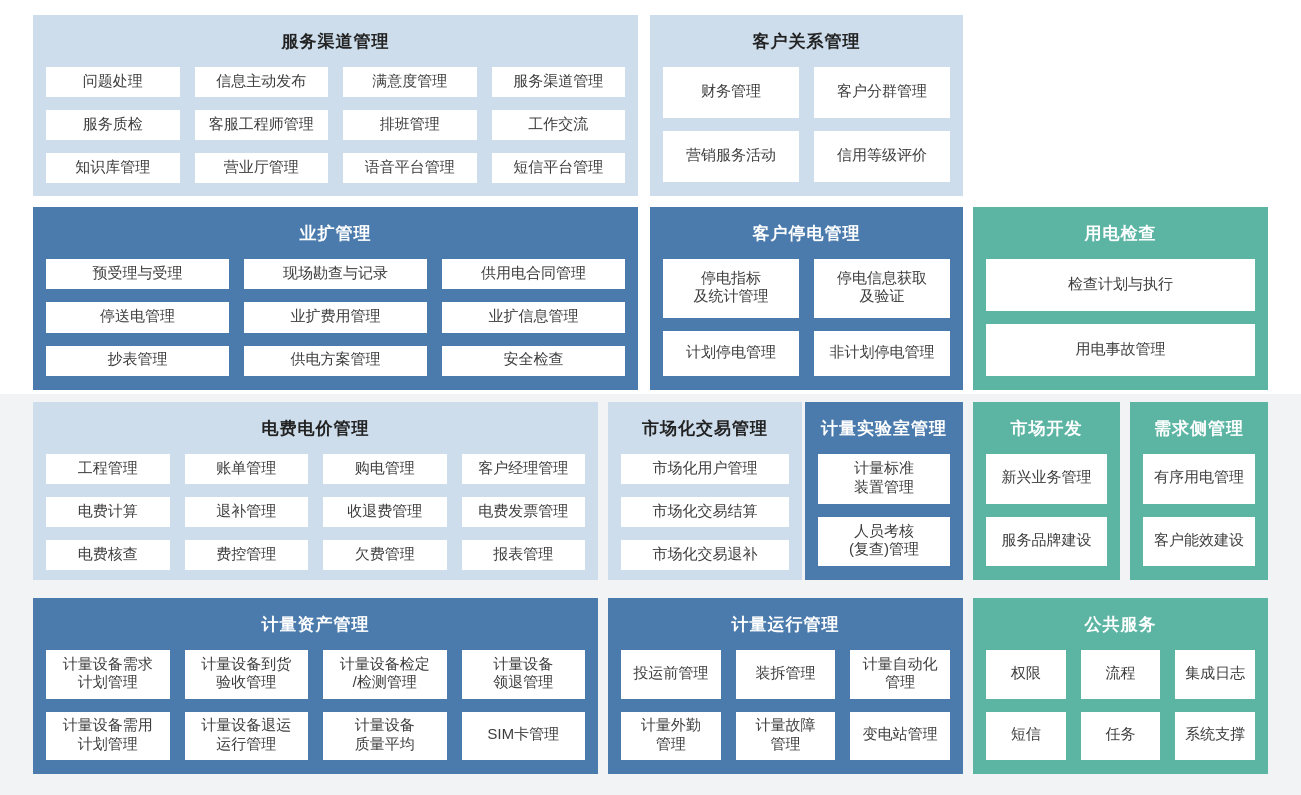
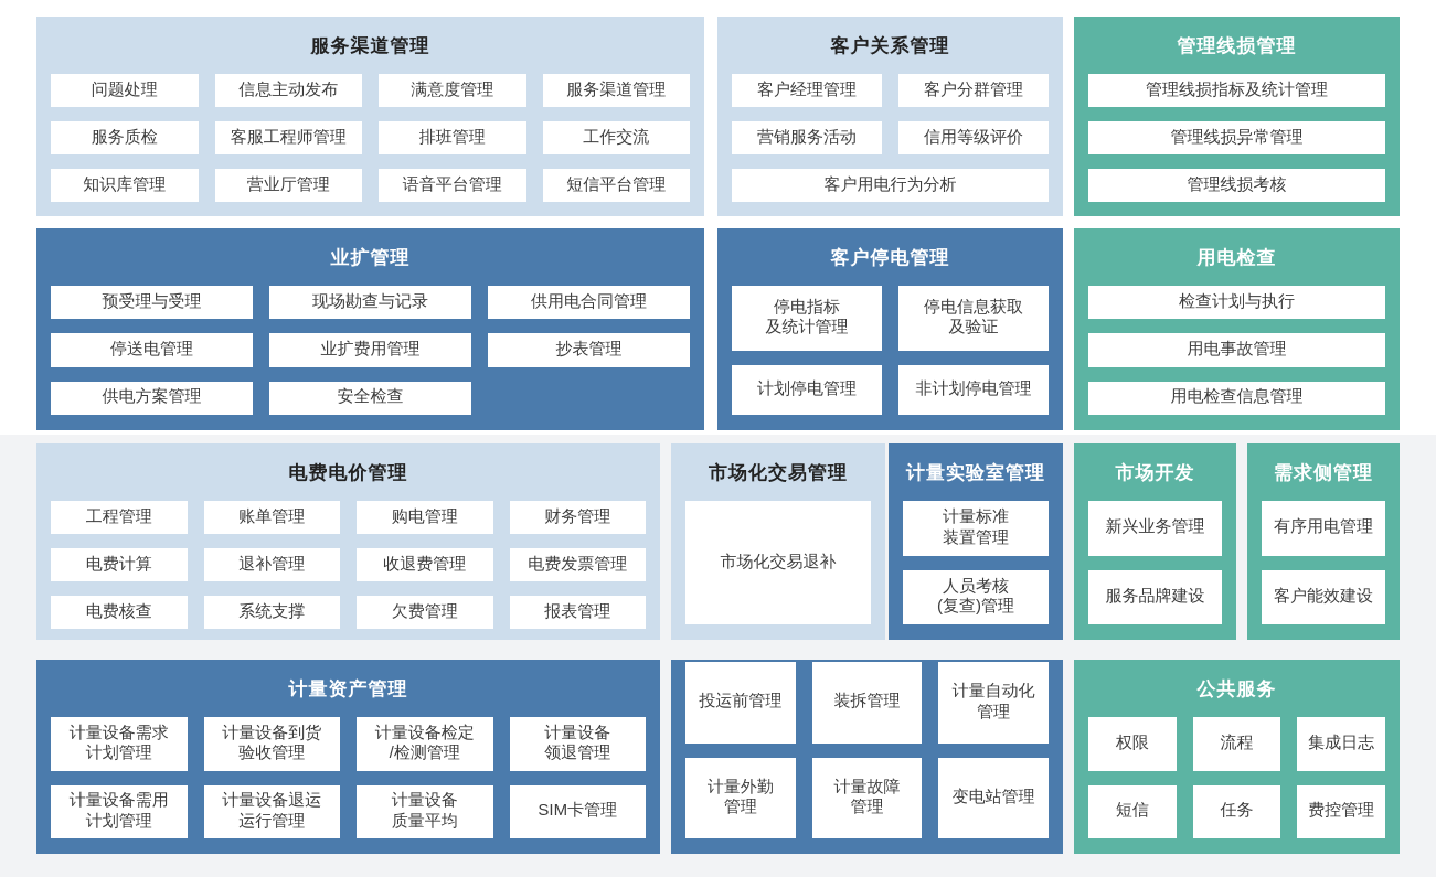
  服务渠道管理
  问题处理
  信息主动发布
  满意度管理
  服务渠道管理
  服务质检
  客服工程师管理
  排班管理
  工作交流
  知识库管理
  营业厅管理
  语音平台管理
  短信平台管理
  客户关系管理
- 财务管理
+ 客户经理管理
  客户分群管理
  营销服务活动
  信用等级评价
+ 客户用电行为分析
+ 管理线损管理
+ 管理线损指标及统计管理
+ 管理线损异常管理
+ 管理线损考核
  业扩管理
  预受理与受理
  现场勘查与记录
  供用电合同管理
  停送电管理
  业扩费用管理
- 业扩信息管理
  抄表管理
  供电方案管理
  安全检查
  客户停电管理
  停电指标
  及统计管理
  停电信息获取
  及验证
  计划停电管理
  非计划停电管理
  用电检查
  检查计划与执行
  用电事故管理
+ 用电检查信息管理
  电费电价管理
  工程管理
  账单管理
  购电管理
- 客户经理管理
+ 财务管理
  电费计算
  退补管理
  收退费管理
  电费发票管理
  电费核查
- 费控管理
+ 系统支撑
  欠费管理
  报表管理
  市场化交易管理
- 市场化用户管理
- 市场化交易结算
  市场化交易退补
  计量实验室管理
  计量标准
  装置管理
  人员考核
  (复查)管理
  市场开发
  新兴业务管理
  服务品牌建设
  需求侧管理
  有序用电管理
  客户能效建设
  计量资产管理
  计量设备需求
  计划管理
  计量设备到货
  验收管理
  计量设备检定
  /检测管理
  计量设备
  领退管理
  计量设备需用
  计划管理
  计量设备退运
  运行管理
  计量设备
  质量平均
  SIM卡管理
- 计量运行管理
  投运前管理
  装拆管理
  计量自动化
  管理
  计量外勤
  管理
  计量故障
  管理
  变电站管理
  公共服务
  权限
  流程
  集成日志
  短信
  任务
- 系统支撑
+ 费控管理
